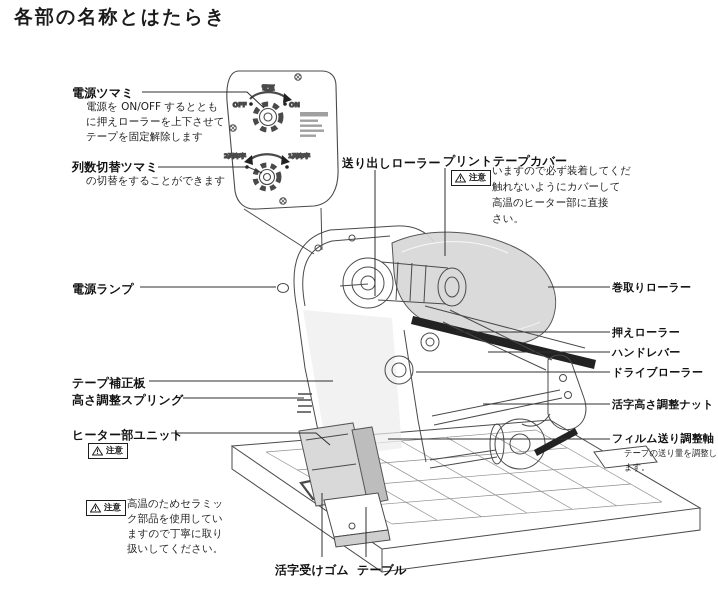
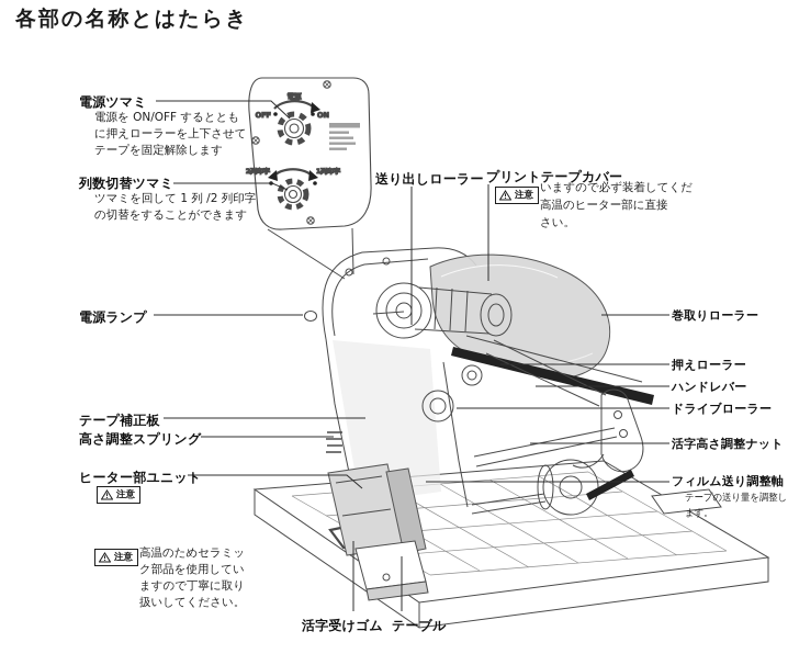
  電源
  OFF
  ON
  各部の名称とはたらき
  電源ツマミ
  電源を ON/OFF するととも
  に押えローラーを上下させて
  テープを固定解除します
  列数切替ツマミ
+ ツマミを回して 1 列 /2 列印字
  の切替をすることができます
  電源ランプ
  テープ補正板
  高さ調整スプリング
  ヒーター部ユニット
  注意
  注意
  高温のためセラミッ
  ク部品を使用してい
  ますので丁寧に取り
  扱いしてください。
  送り出しローラー
  プリントテープカバー
  注意
  いますので必ず装着してくだ
- 触れないようにカバーして
  高温のヒーター部に直接
  さい。
  巻取りローラー
  押えローラー
  ハンドレバー
  ドライブローラー
  活字高さ調整ナット
  フィルム送り調整軸
  テープの送り量を調整し
  ます。
  活字受けゴム
  テーブル
